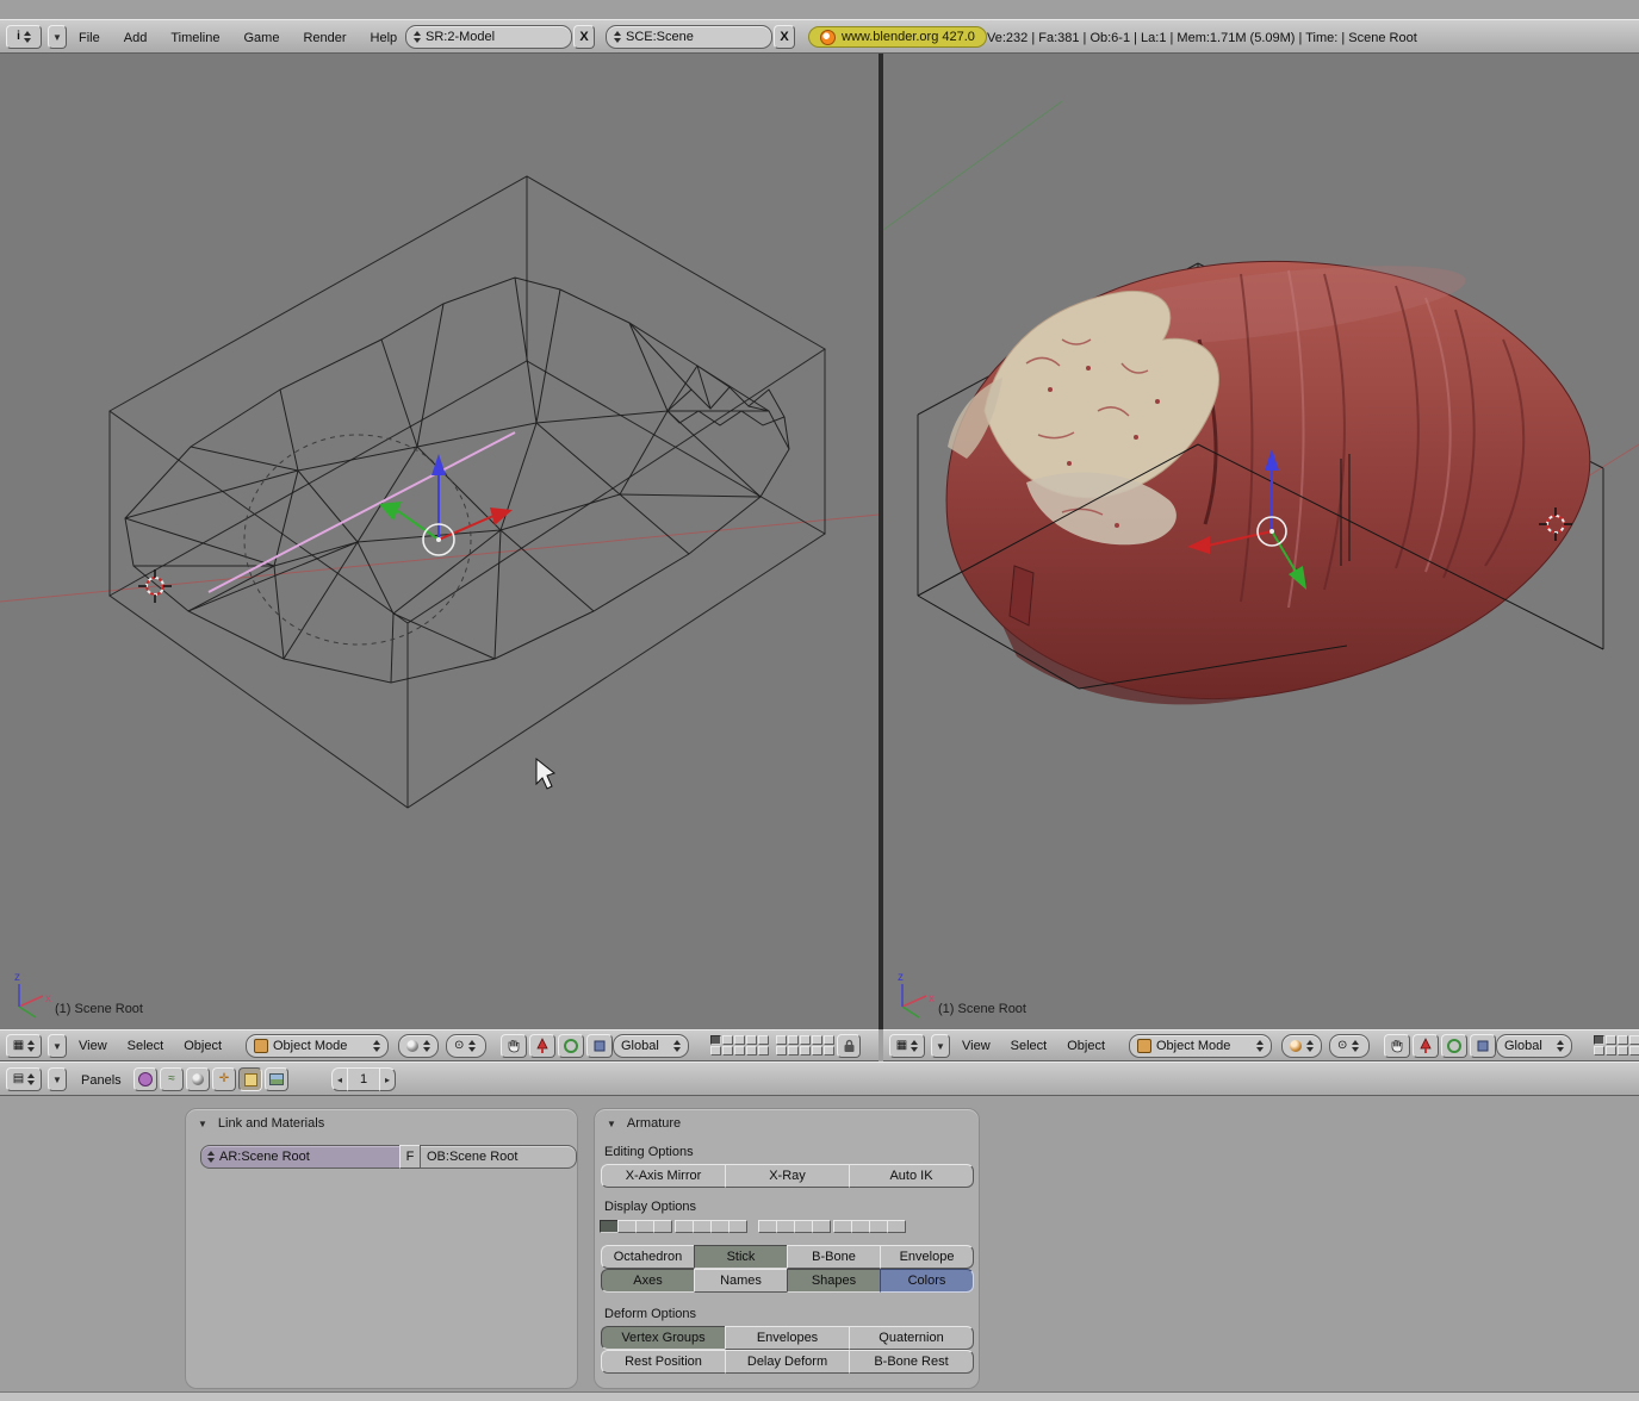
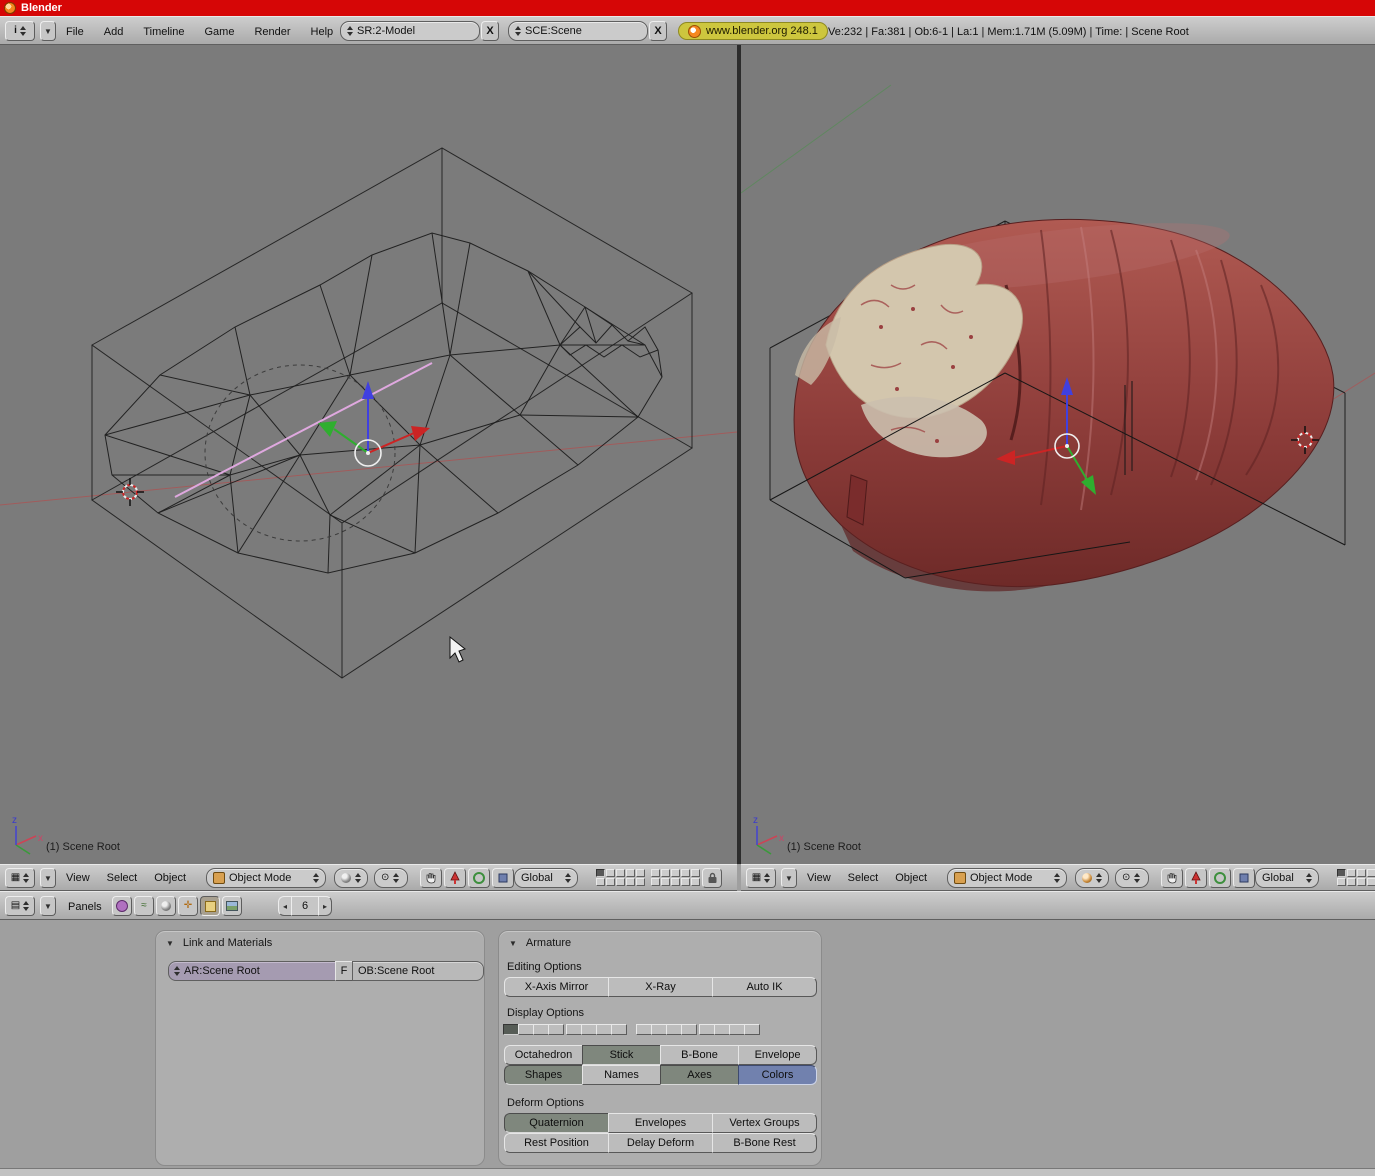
+ Blender
  i
  ▼
  File
  Add
  Timeline
  Game
  Render
  Help
  SR:2-Model
  X
  SCE:Scene
  X
- www.blender.org 427.0
+ www.blender.org 248.1
  Ve:232 | Fa:381 | Ob:6-1 | La:1 | Mem:1.71M (5.09M) | Time: | Scene Root
  x
  z
  (1) Scene Root
  x
  z
  (1) Scene Root
  ▦
  ▼
  View
  Select
  Object
  Object Mode
  ⊙
  Global
  ▦
  ▼
  View
  Select
  Object
  Object Mode
  ⊙
  Global
  ▤
  ▼
  Panels
  ≈
  ✛
  ◂
- 1
+ 6
  ▸
  ▼
  Link and Materials
  AR:Scene Root
  F
  OB:Scene Root
  ▼
  Armature
  Editing Options
  X-Axis Mirror
  X-Ray
  Auto IK
  Display Options
  Octahedron
  Stick
  B-Bone
  Envelope
- Axes
+ Shapes
  Names
- Shapes
+ Axes
  Colors
  Deform Options
- Vertex Groups
+ Quaternion
  Envelopes
- Quaternion
+ Vertex Groups
  Rest Position
  Delay Deform
  B-Bone Rest
